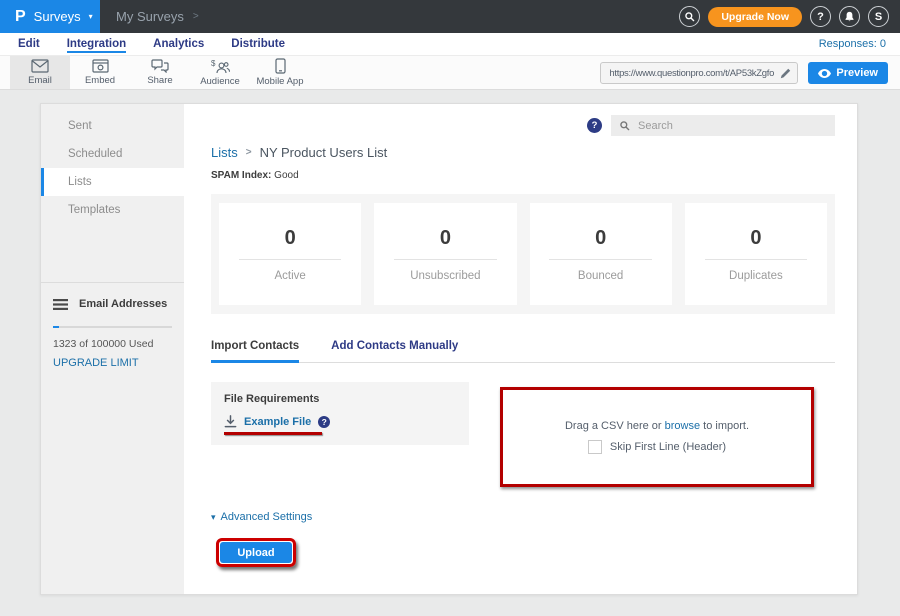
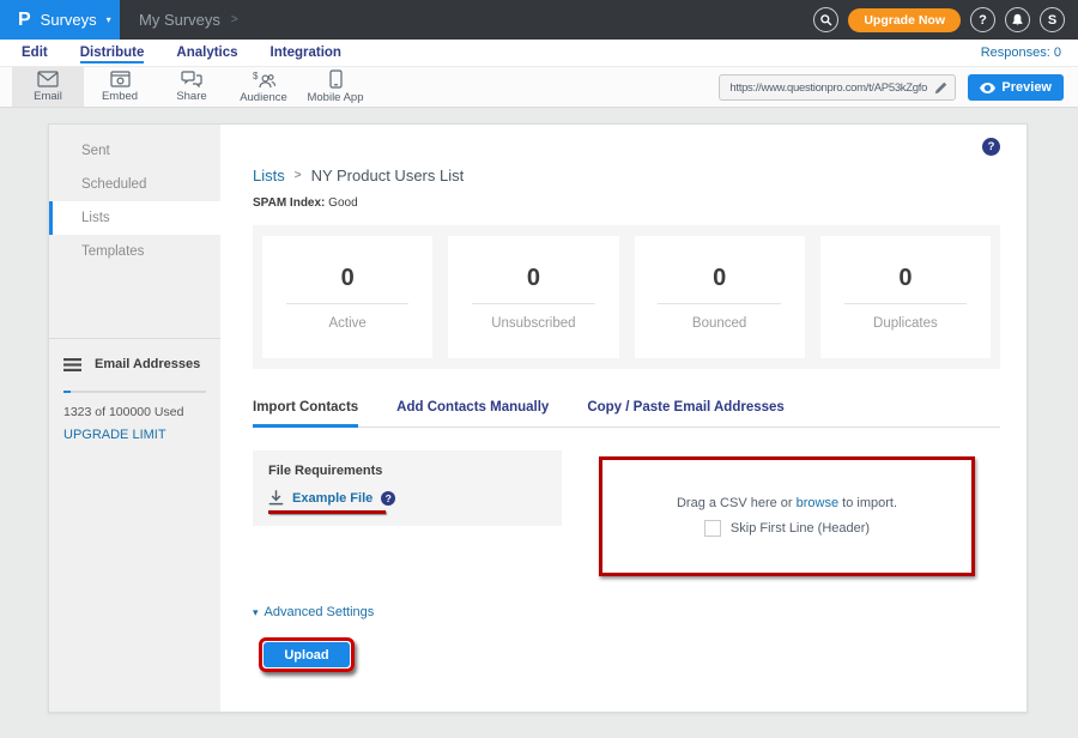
  P
  Surveys
  ▾
  My Surveys
  >
  Upgrade Now
  ?
  S
  Edit
- Integration
+ Distribute
  Analytics
- Distribute
+ Integration
  Responses: 0
  Email
  Embed
  Share
  $
  Audience
  Mobile App
  https://www.questionpro.com/t/AP53kZgfo
  Preview
  Sent
  Scheduled
  Lists
  Templates
  Email Addresses
  1323 of 100000 Used
  UPGRADE LIMIT
  ?
- Search
  Lists
  >
  NY Product Users List
  SPAM Index: Good
  0
  Active
  0
  Unsubscribed
  0
  Bounced
  0
  Duplicates
  Import Contacts
  Add Contacts Manually
+ Copy / Paste Email Addresses
  File Requirements
  Example File
  ?
  Drag a CSV here or browse to import.
  Skip First Line (Header)
  ▾
  Advanced Settings
  Upload
